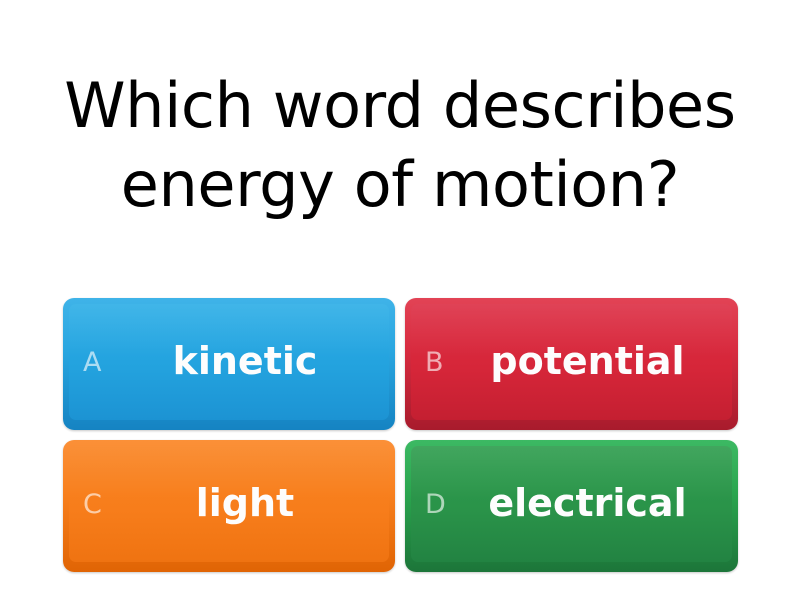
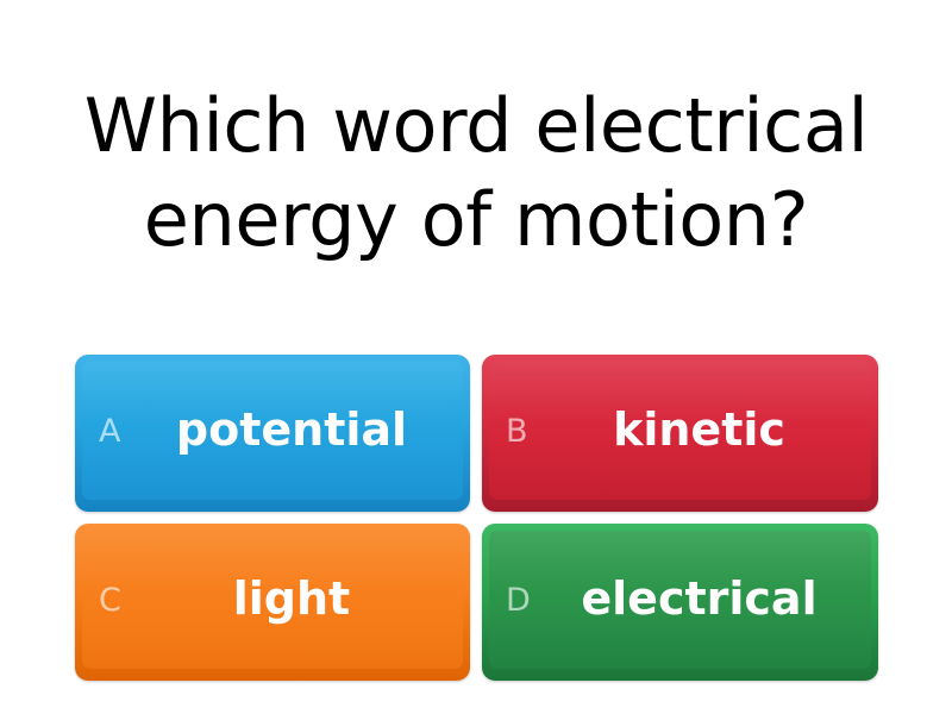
- Which word describes energy of motion?
+ Which word electrical energy of motion?
  A
- kinetic
+ potential
  B
- potential
+ kinetic
  C
  light
  D
  electrical
